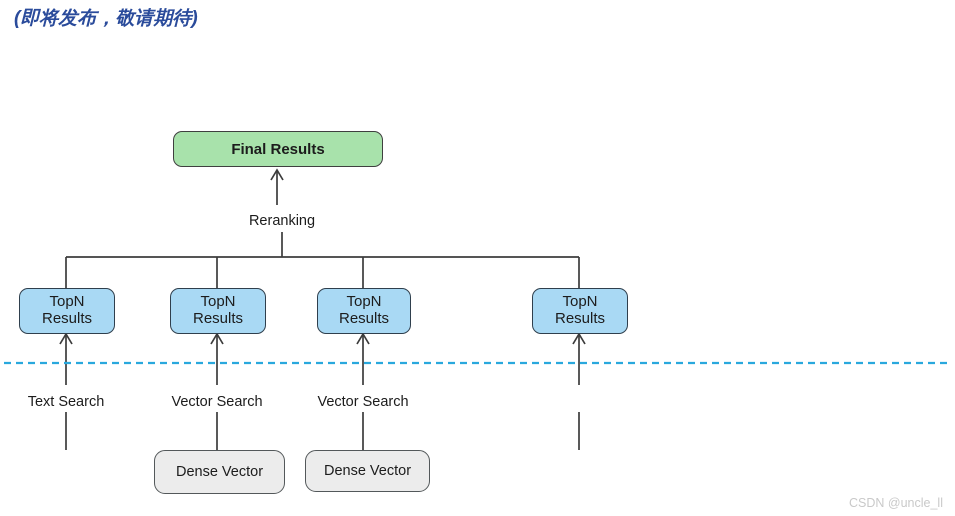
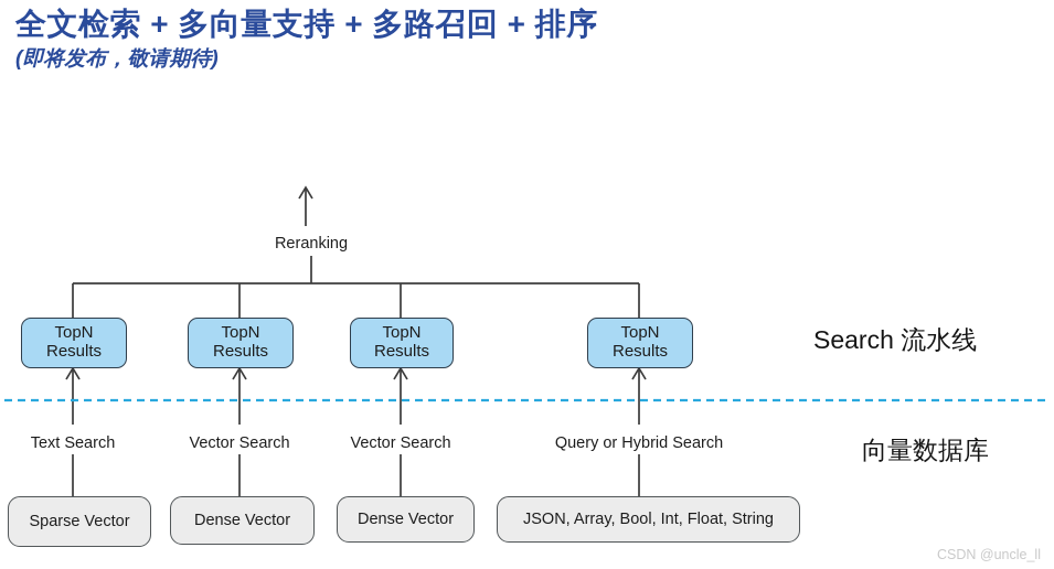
+ 全文检索 + 多向量支持 + 多路召回 + 排序
  (即将发布，敬请期待)
- Final Results
  Reranking
  TopN
  Results
  TopN
  Results
  TopN
  Results
  TopN
  Results
  Text Search
  Vector Search
  Vector Search
+ Query or Hybrid Search
+ Sparse Vector
  Dense Vector
  Dense Vector
+ JSON, Array, Bool, Int, Float, String
+ Search 流水线
+ 向量数据库
  CSDN @uncle_ll
